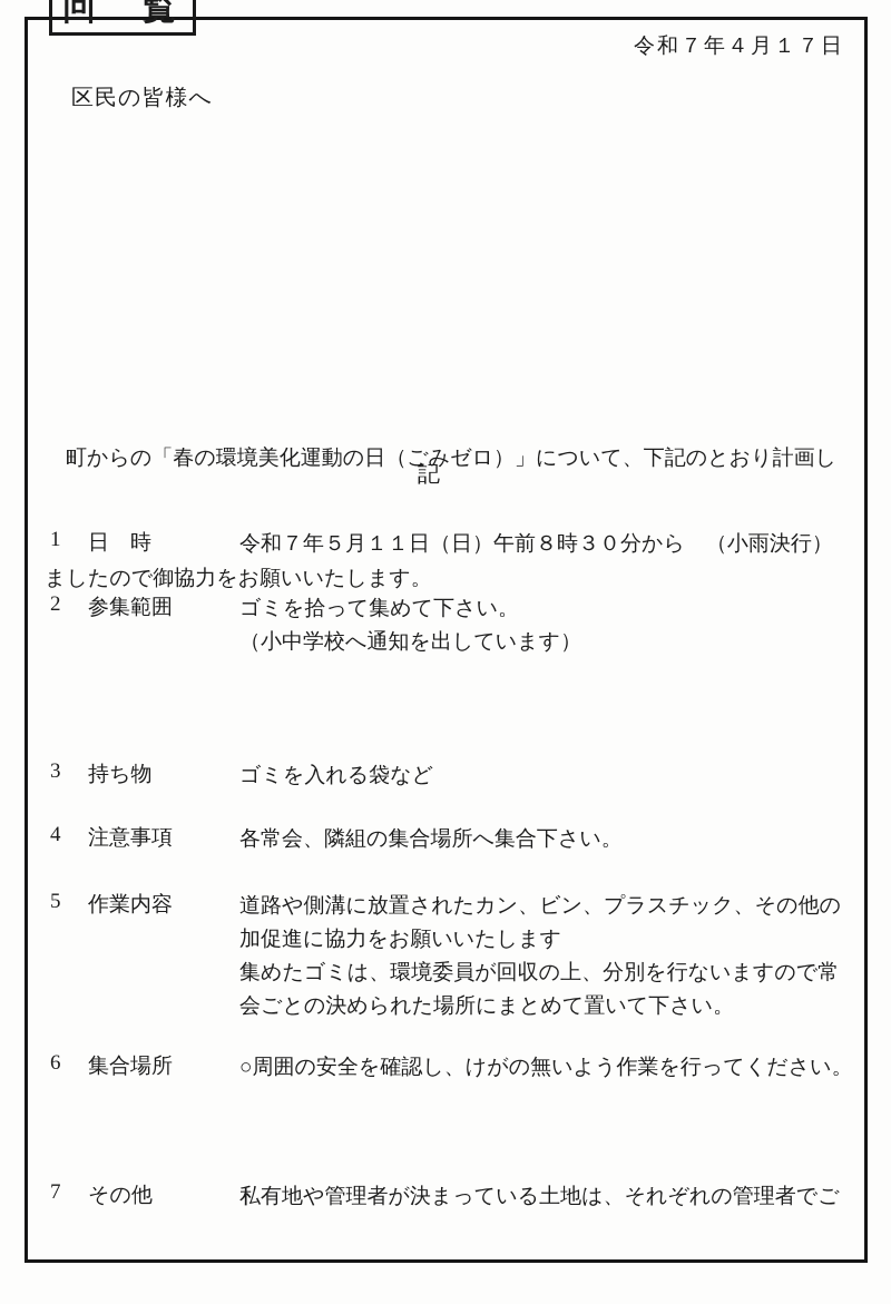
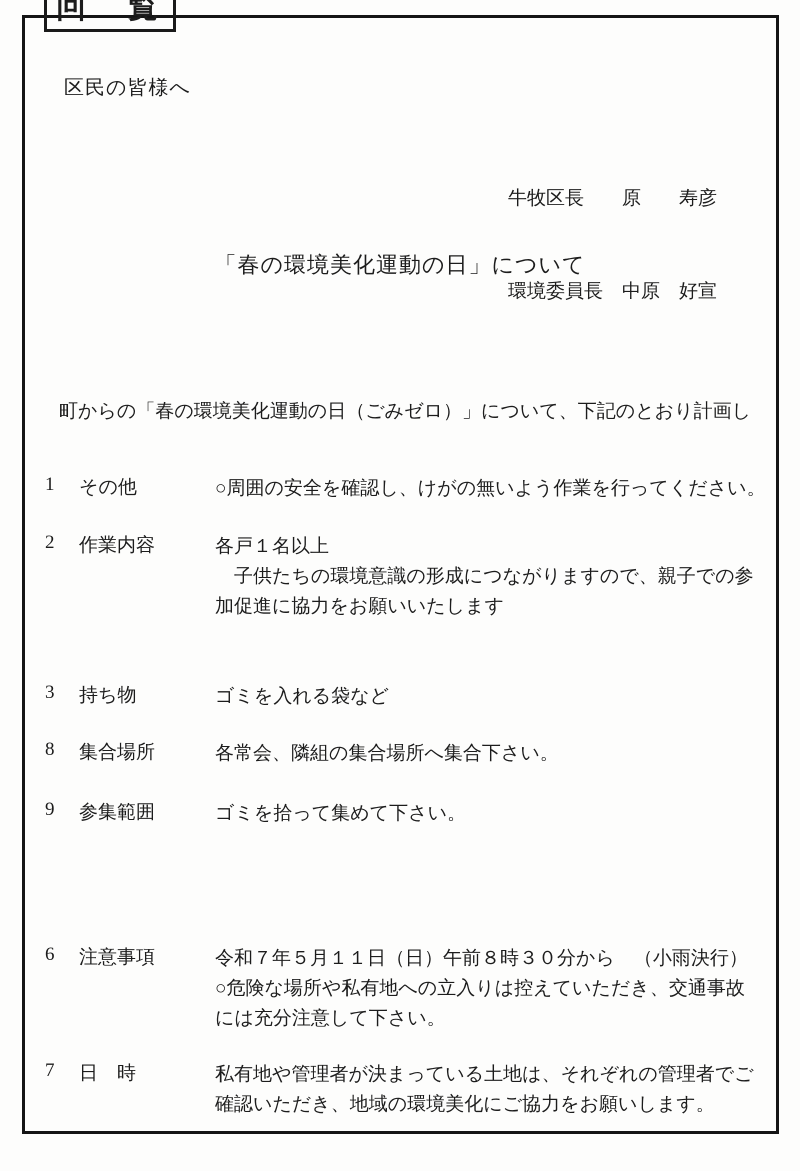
  回 覧
- 令和７年４月１７日
  区民の皆様へ
+ 牛牧区長 原 寿彦
+ 環境委員長 中原 好宣
+ 「春の環境美化運動の日」について
  町からの「春の環境美化運動の日（ごみゼロ）」について、下記のとおり計画し
- ましたので御協力をお願いいたします。
- 記
  1
- 日 時
+ その他
- 令和７年５月１１日（日）午前８時３０分から （小雨決行）
+ ○周囲の安全を確認し、けがの無いよう作業を行ってください。
  2
- 参集範囲
+ 作業内容
+ 各戸１名以上
+ 子供たちの環境意識の形成につながりますので、親子での参
- ゴミを拾って集めて下さい。
+ 加促進に協力をお願いいたします
- （小中学校へ通知を出しています）
  3
  持ち物
  ゴミを入れる袋など
- 4
+ 8
- 注意事項
+ 集合場所
  各常会、隣組の集合場所へ集合下さい。
- 5
+ 9
- 作業内容
+ 参集範囲
- 道路や側溝に放置されたカン、ビン、プラスチック、その他の
- 加促進に協力をお願いいたします
+ ゴミを拾って集めて下さい。
- 集めたゴミは、環境委員が回収の上、分別を行ないますので常
- 会ごとの決められた場所にまとめて置いて下さい。
  6
- 集合場所
+ 注意事項
- ○周囲の安全を確認し、けがの無いよう作業を行ってください。
+ 令和７年５月１１日（日）午前８時３０分から （小雨決行）
+ ○危険な場所や私有地への立入りは控えていただき、交通事故
+ には充分注意して下さい。
  7
- その他
+ 日 時
  私有地や管理者が決まっている土地は、それぞれの管理者でご
+ 確認いただき、地域の環境美化にご協力をお願いします。
